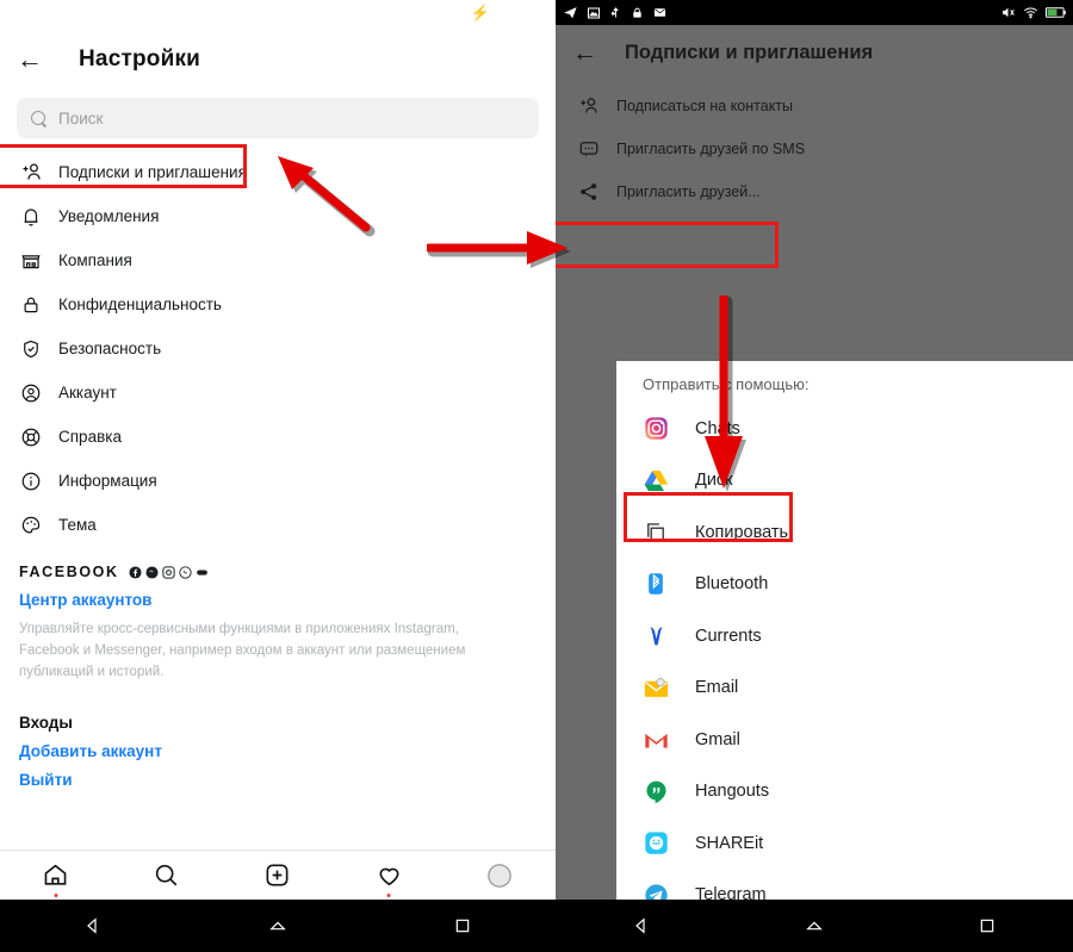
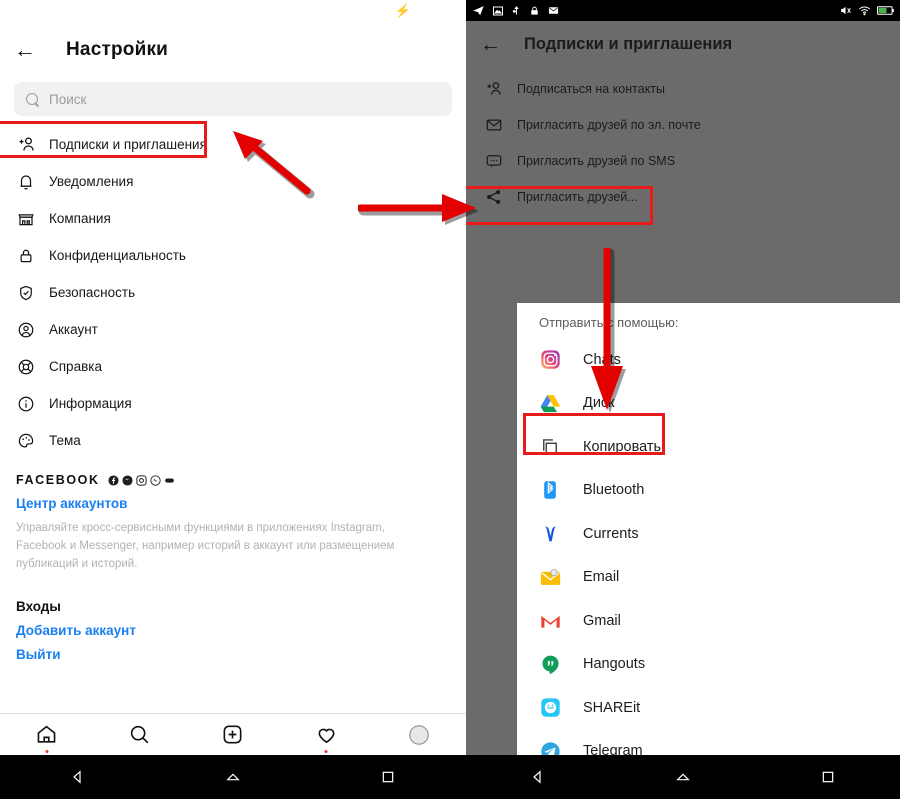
  ⚡
  ←
  Настройки
  Поиск
  Подписки и приглашения
  Уведомления
  Компания
  Конфиденциальность
  Безопасность
  Аккаунт
  Справка
  Информация
  Тема
  FACEBOOK
  Центр аккаунтов
- Управляйте кросс-сервисными функциями в приложениях Instagram, Facebook и Messenger, например входом в аккаунт или размещением публикаций и историй.
+ Управляйте кросс-сервисными функциями в приложениях Instagram, Facebook и Messenger, например историй в аккаунт или размещением публикаций и историй.
  Входы
  Добавить аккаунт
  Выйти
  ←
  Подписки и приглашения
  Подписаться на контакты
+ Пригласить друзей по эл. почте
  Пригласить друзей по SMS
  Пригласить друзей...
  Отправить помощью:
  Chts
  Диск
  Копировать
  Bluetooth
  Currents
  Email
  Gmail
  Hangouts
  SHAREit
  Telegram
